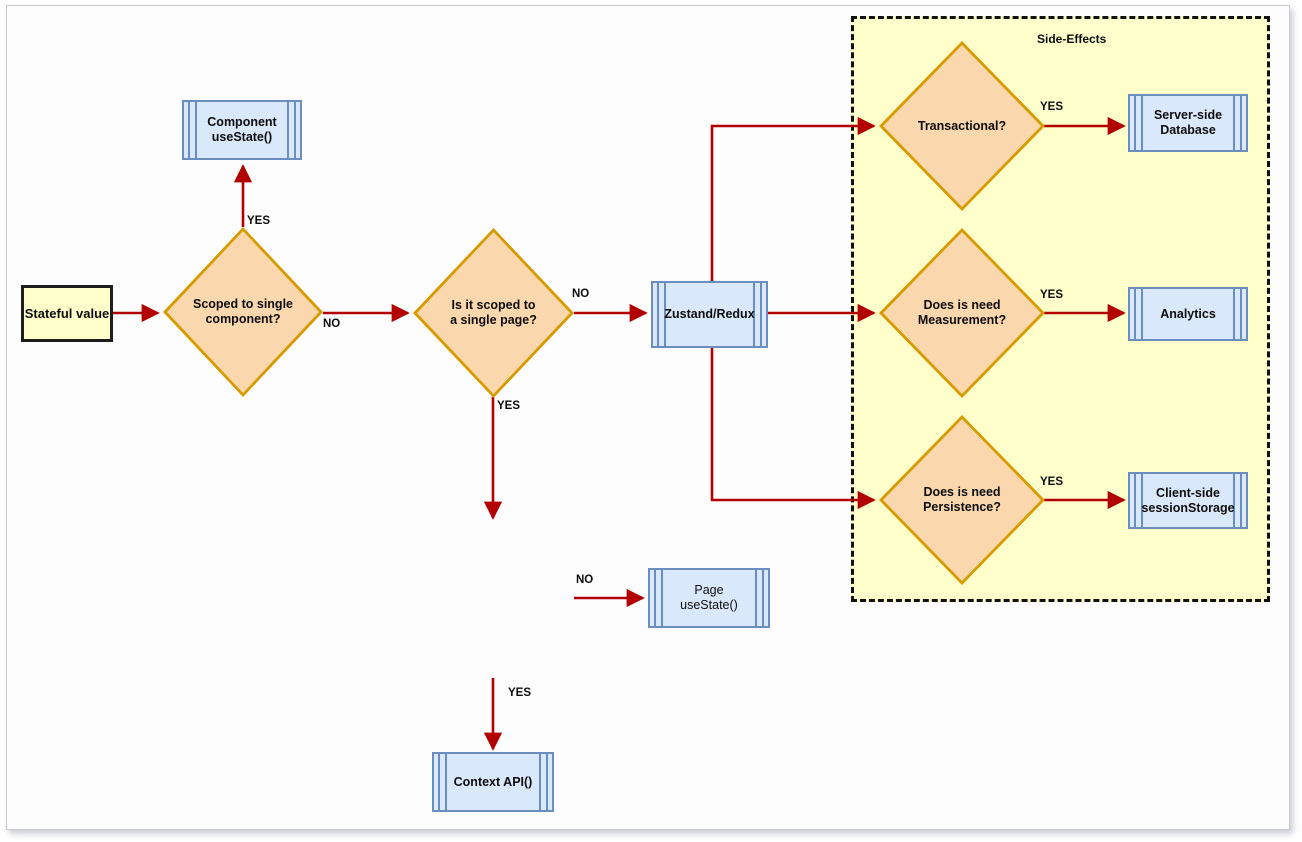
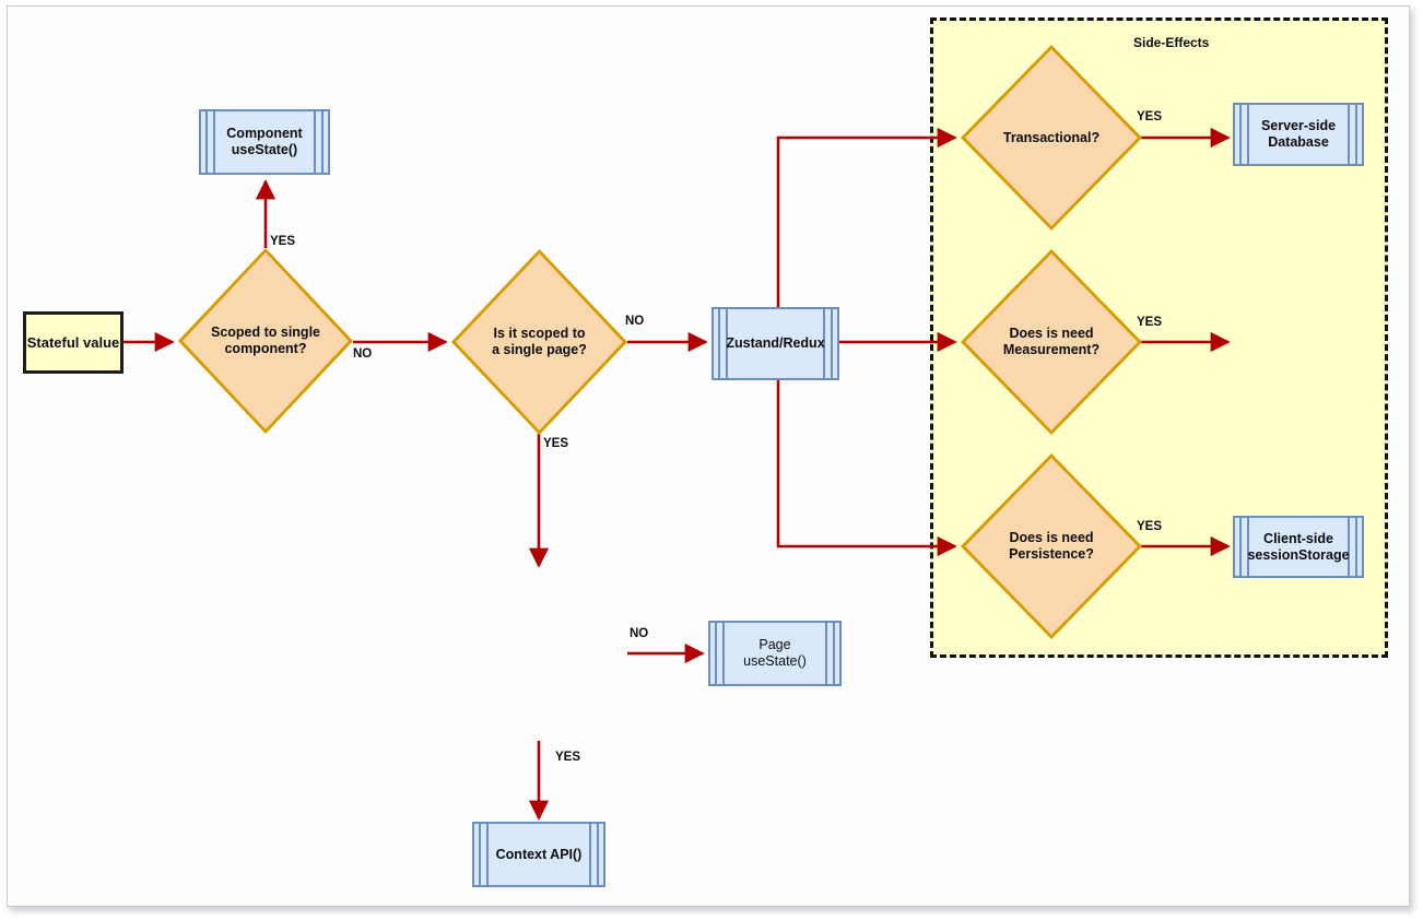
  Side-Effects
  YES
  NO
  NO
  YES
  NO
  YES
  YES
  YES
  YES
  Stateful value
  Scoped to single
  component?
  Is it scoped to
  a single page?
  Transactional?
  Does is need
  Measurement?
  Does is need
  Persistence?
  Component
  useState()
  Zustand/Redux
  Page
  useState()
  Context API()
  Server-side
  Database
- Analytics
  Client-side
  sessionStorage
